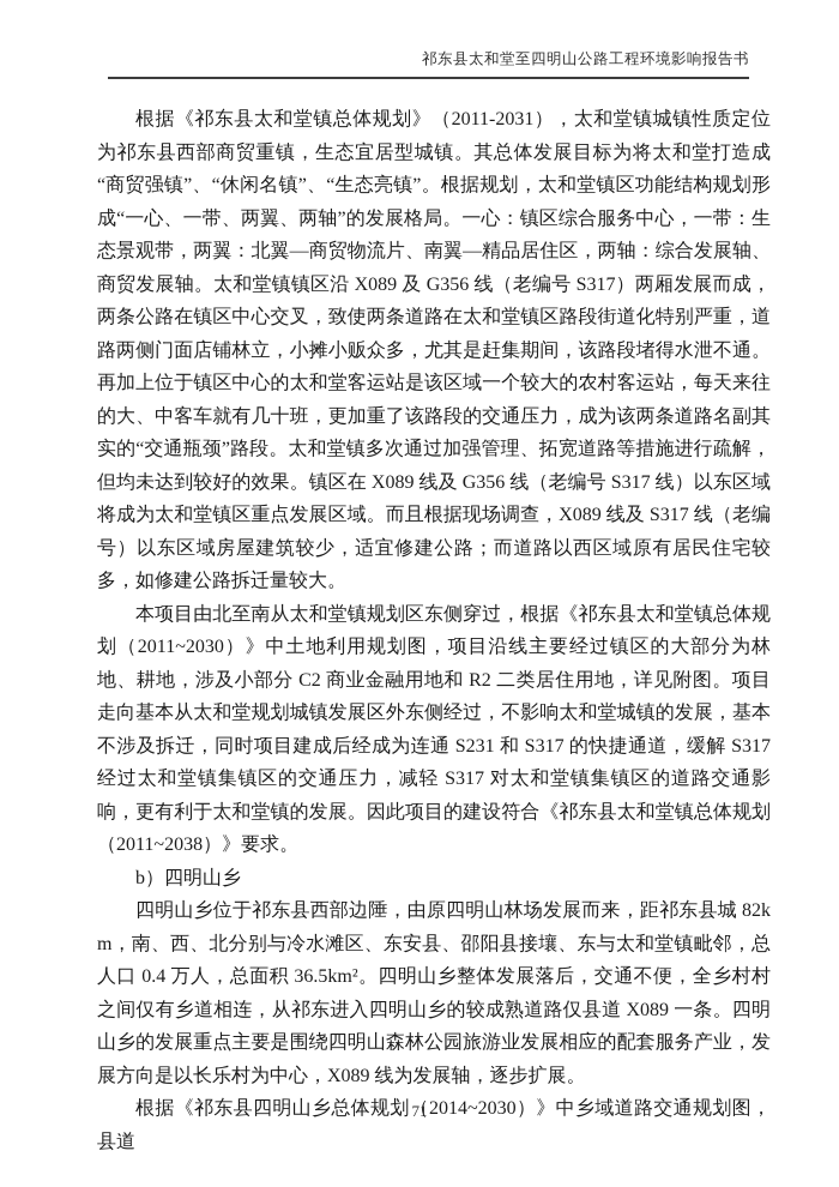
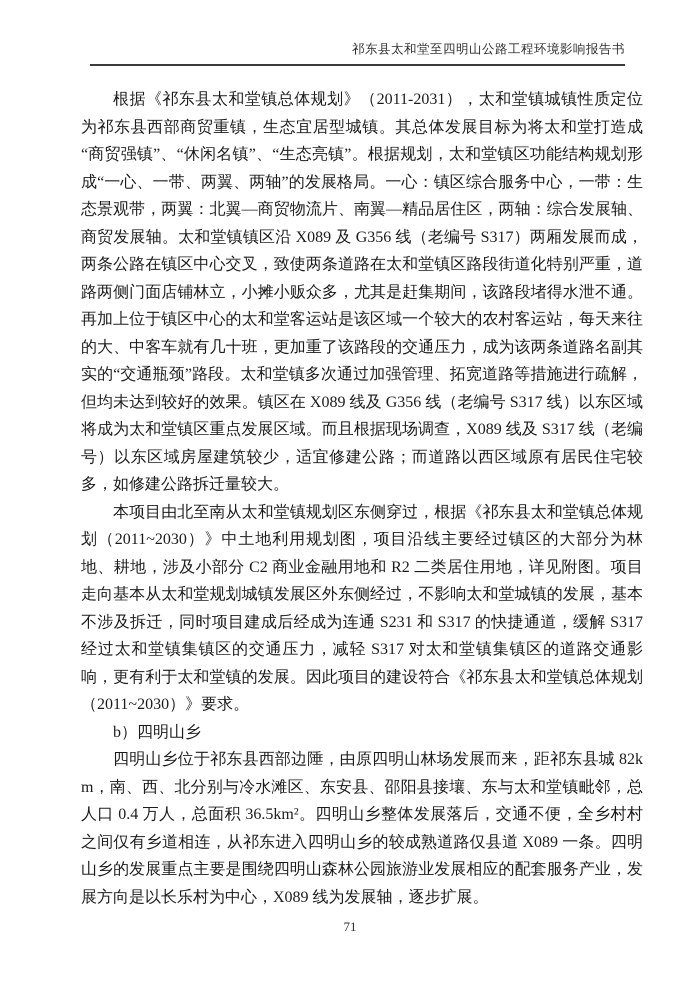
  祁东县太和堂至四明山公路工程环境影响报告书
  根据《祁东县太和堂镇总体规划》（2011-2031），太和堂镇城镇性质定位为祁东县西部商贸重镇，生态宜居型城镇。其总体发展目标为将太和堂打造成“商贸强镇”、“休闲名镇”、“生态亮镇”。根据规划，太和堂镇区功能结构规划形成“一心、一带、两翼、两轴”的发展格局。一心：镇区综合服务中心，一带：生态景观带，两翼：北翼—商贸物流片、南翼—精品居住区，两轴：综合发展轴、商贸发展轴。太和堂镇镇区沿 X089 及 G356 线（老编号 S317）两厢发展而成，两条公路在镇区中心交叉，致使两条道路在太和堂镇区路段街道化特别严重，道路两侧门面店铺林立，小摊小贩众多，尤其是赶集期间，该路段堵得水泄不通。再加上位于镇区中心的太和堂客运站是该区域一个较大的农村客运站，每天来往的大、中客车就有几十班，更加重了该路段的交通压力，成为该两条道路名副其实的“交通瓶颈”路段。太和堂镇多次通过加强管理、拓宽道路等措施进行疏解，但均未达到较好的效果。镇区在 X089 线及 G356 线（老编号 S317 线）以东区域将成为太和堂镇区重点发展区域。而且根据现场调查，X089 线及 S317 线（老编号）以东区域房屋建筑较少，适宜修建公路；而道路以西区域原有居民住宅较多，如修建公路拆迁量较大。
- 本项目由北至南从太和堂镇规划区东侧穿过，根据《祁东县太和堂镇总体规划（2011~2030）》中土地利用规划图，项目沿线主要经过镇区的大部分为林地、耕地，涉及小部分 C2 商业金融用地和 R2 二类居住用地，详见附图。项目走向基本从太和堂规划城镇发展区外东侧经过，不影响太和堂城镇的发展，基本不涉及拆迁，同时项目建成后经成为连通 S231 和 S317 的快捷通道，缓解 S317 经过太和堂镇集镇区的交通压力，减轻 S317 对太和堂镇集镇区的道路交通影响，更有利于太和堂镇的发展。因此项目的建设符合《祁东县太和堂镇总体规划（2011~2038）》要求。
+ 本项目由北至南从太和堂镇规划区东侧穿过，根据《祁东县太和堂镇总体规划（2011~2030）》中土地利用规划图，项目沿线主要经过镇区的大部分为林地、耕地，涉及小部分 C2 商业金融用地和 R2 二类居住用地，详见附图。项目走向基本从太和堂规划城镇发展区外东侧经过，不影响太和堂城镇的发展，基本不涉及拆迁，同时项目建成后经成为连通 S231 和 S317 的快捷通道，缓解 S317 经过太和堂镇集镇区的交通压力，减轻 S317 对太和堂镇集镇区的道路交通影响，更有利于太和堂镇的发展。因此项目的建设符合《祁东县太和堂镇总体规划（2011~2030）》要求。
  b）四明山乡
  四明山乡位于祁东县西部边陲，由原四明山林场发展而来，距祁东县城 82km，南、西、北分别与冷水滩区、东安县、邵阳县接壤、东与太和堂镇毗邻，总人口 0.4 万人，总面积 36.5km²。四明山乡整体发展落后，交通不便，全乡村村之间仅有乡道相连，从祁东进入四明山乡的较成熟道路仅县道 X089 一条。四明山乡的发展重点主要是围绕四明山森林公园旅游业发展相应的配套服务产业，发展方向是以长乐村为中心，X089 线为发展轴，逐步扩展。
- 根据《祁东县四明山乡总体规划（2014~2030）》中乡域道路交通规划图，县道
  71
